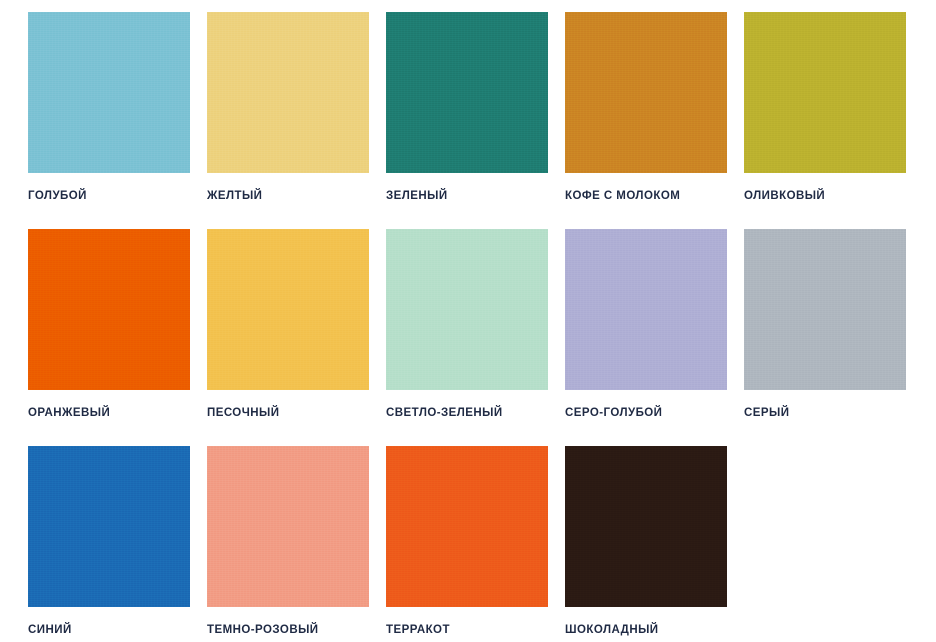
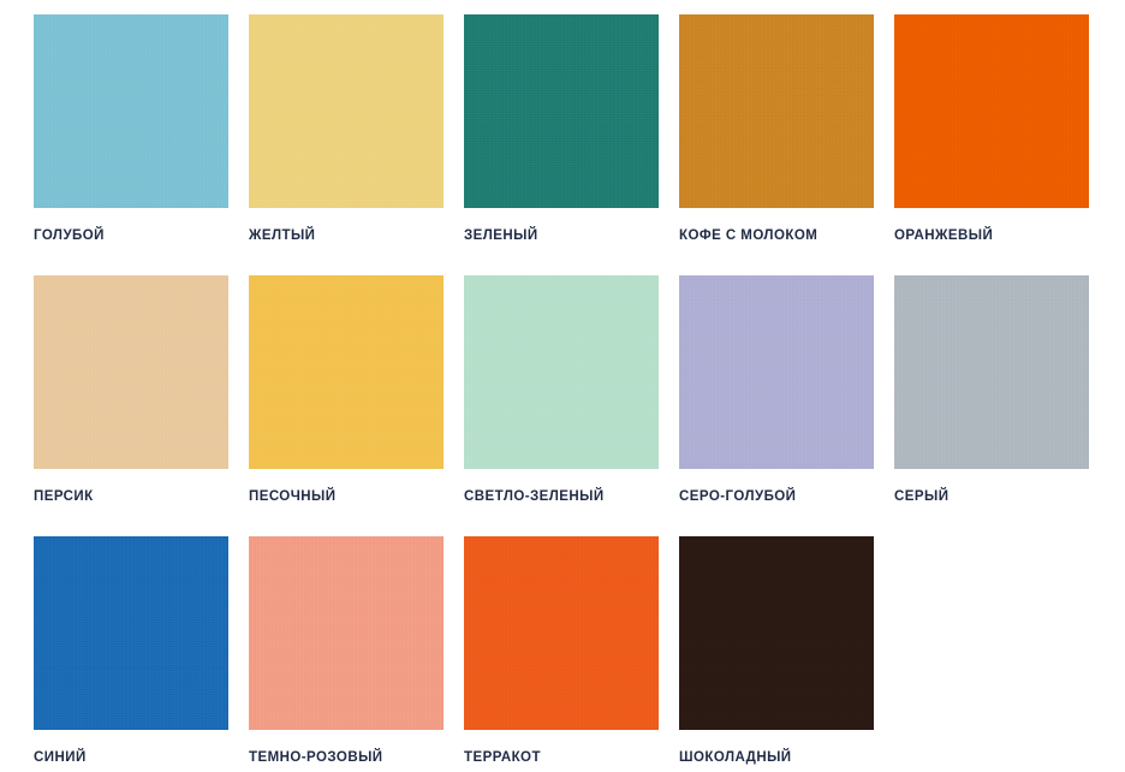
  ГОЛУБОЙ
  ЖЕЛТЫЙ
  ЗЕЛЕНЫЙ
  КОФЕ С МОЛОКОМ
- ОЛИВКОВЫЙ
  ОРАНЖЕВЫЙ
+ ПЕРСИК
  ПЕСОЧНЫЙ
  СВЕТЛО-ЗЕЛЕНЫЙ
  СЕРО-ГОЛУБОЙ
  СЕРЫЙ
  СИНИЙ
  ТЕМНО-РОЗОВЫЙ
  ТЕРРАКОТ
  ШОКОЛАДНЫЙ
